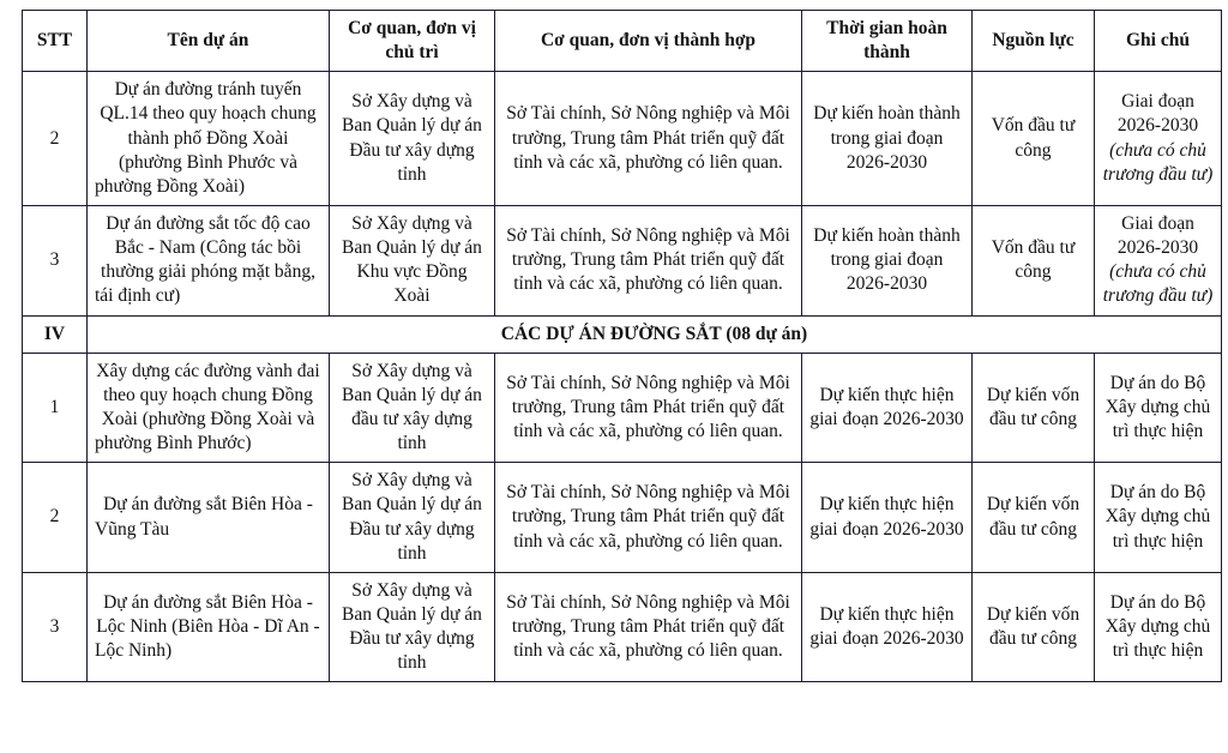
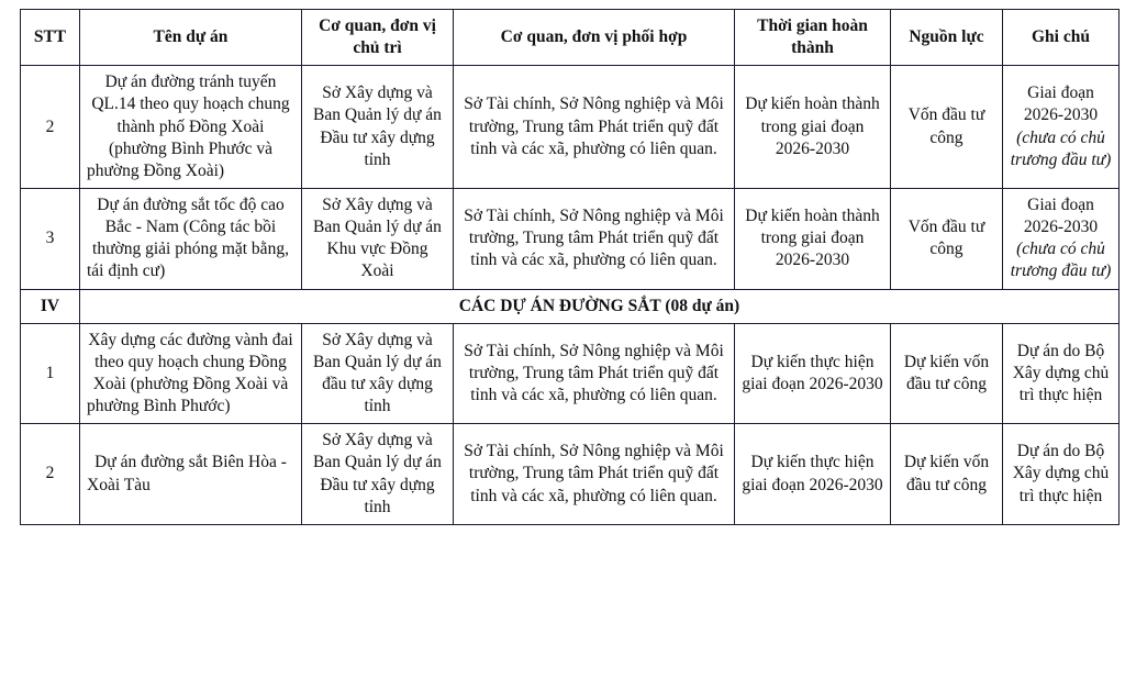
- STT	Tên dự án	Cơ quan, đơn vị chủ trì	Cơ quan, đơn vị thành hợp	Thời gian hoàn thành	Nguồn lực	Ghi chú
+ STT	Tên dự án	Cơ quan, đơn vị chủ trì	Cơ quan, đơn vị phối hợp	Thời gian hoàn thành	Nguồn lực	Ghi chú
  2	Dự án đường tránh tuyến QL.14 theo quy hoạch chung thành phố Đồng Xoài (phường Bình Phước và phường Đồng Xoài)	Sở Xây dựng và Ban Quản lý dự án Đầu tư xây dựng tỉnh	Sở Tài chính, Sở Nông nghiệp và Môi trường, Trung tâm Phát triển quỹ đất tỉnh và các xã, phường có liên quan.	Dự kiến hoàn thành trong giai đoạn 2026-2030	Vốn đầu tư công	Giai đoạn 2026-2030(chưa có chủ trương đầu tư)
  3	Dự án đường sắt tốc độ cao Bắc - Nam (Công tác bồi thường giải phóng mặt bằng, tái định cư)	Sở Xây dựng và Ban Quản lý dự án Khu vực Đồng Xoài	Sở Tài chính, Sở Nông nghiệp và Môi trường, Trung tâm Phát triển quỹ đất tỉnh và các xã, phường có liên quan.	Dự kiến hoàn thành trong giai đoạn 2026-2030	Vốn đầu tư công	Giai đoạn 2026-2030(chưa có chủ trương đầu tư)
  IV	CÁC DỰ ÁN ĐƯỜNG SẮT (08 dự án)
  1	Xây dựng các đường vành đai theo quy hoạch chung Đồng Xoài (phường Đồng Xoài và phường Bình Phước)	Sở Xây dựng và Ban Quản lý dự án đầu tư xây dựng tỉnh	Sở Tài chính, Sở Nông nghiệp và Môi trường, Trung tâm Phát triển quỹ đất tỉnh và các xã, phường có liên quan.	Dự kiến thực hiện giai đoạn 2026-2030	Dự kiến vốn đầu tư công	Dự án do Bộ Xây dựng chủ trì thực hiện
- 2	Dự án đường sắt Biên Hòa - Vũng Tàu	Sở Xây dựng và Ban Quản lý dự án Đầu tư xây dựng tỉnh	Sở Tài chính, Sở Nông nghiệp và Môi trường, Trung tâm Phát triển quỹ đất tỉnh và các xã, phường có liên quan.	Dự kiến thực hiện giai đoạn 2026-2030	Dự kiến vốn đầu tư công	Dự án do Bộ Xây dựng chủ trì thực hiện
+ 2	Dự án đường sắt Biên Hòa - Xoài Tàu	Sở Xây dựng và Ban Quản lý dự án Đầu tư xây dựng tỉnh	Sở Tài chính, Sở Nông nghiệp và Môi trường, Trung tâm Phát triển quỹ đất tỉnh và các xã, phường có liên quan.	Dự kiến thực hiện giai đoạn 2026-2030	Dự kiến vốn đầu tư công	Dự án do Bộ Xây dựng chủ trì thực hiện
- 3	Dự án đường sắt Biên Hòa - Lộc Ninh (Biên Hòa - Dĩ An - Lộc Ninh)	Sở Xây dựng và Ban Quản lý dự án Đầu tư xây dựng tỉnh	Sở Tài chính, Sở Nông nghiệp và Môi trường, Trung tâm Phát triển quỹ đất tỉnh và các xã, phường có liên quan.	Dự kiến thực hiện giai đoạn 2026-2030	Dự kiến vốn đầu tư công	Dự án do Bộ Xây dựng chủ trì thực hiện
